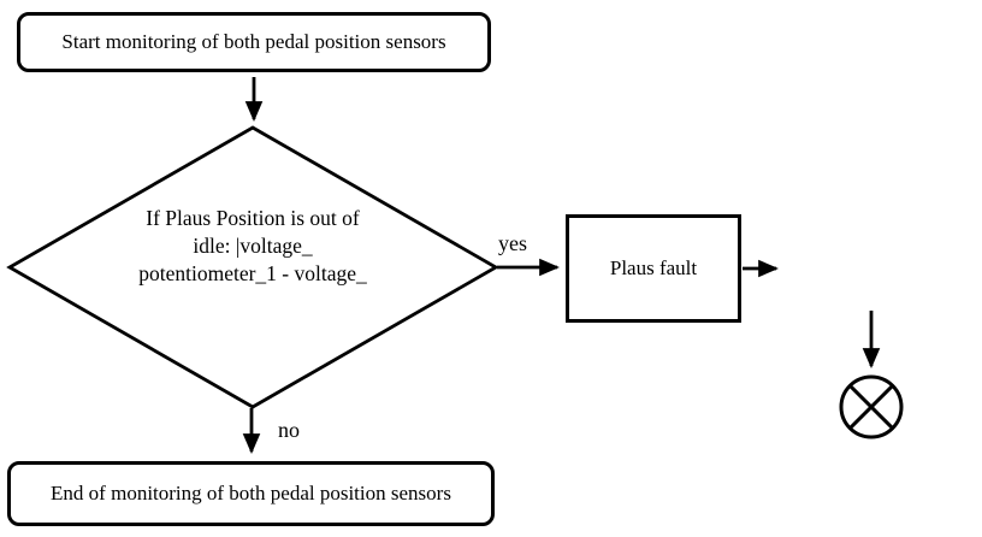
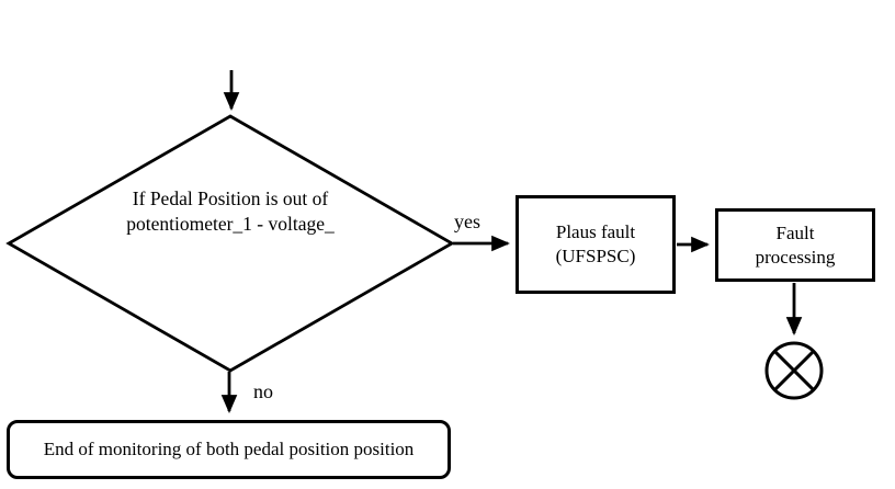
- Start monitoring of both pedal position sensors
- If Plaus Position is out of
+ If Pedal Position is out of
- idle: |voltage_
  potentiometer_1 - voltage_
  yes
  no
  Plaus fault
+ (UFSPSC)
+ Fault
+ processing
- End of monitoring of both pedal position sensors
+ End of monitoring of both pedal position position
